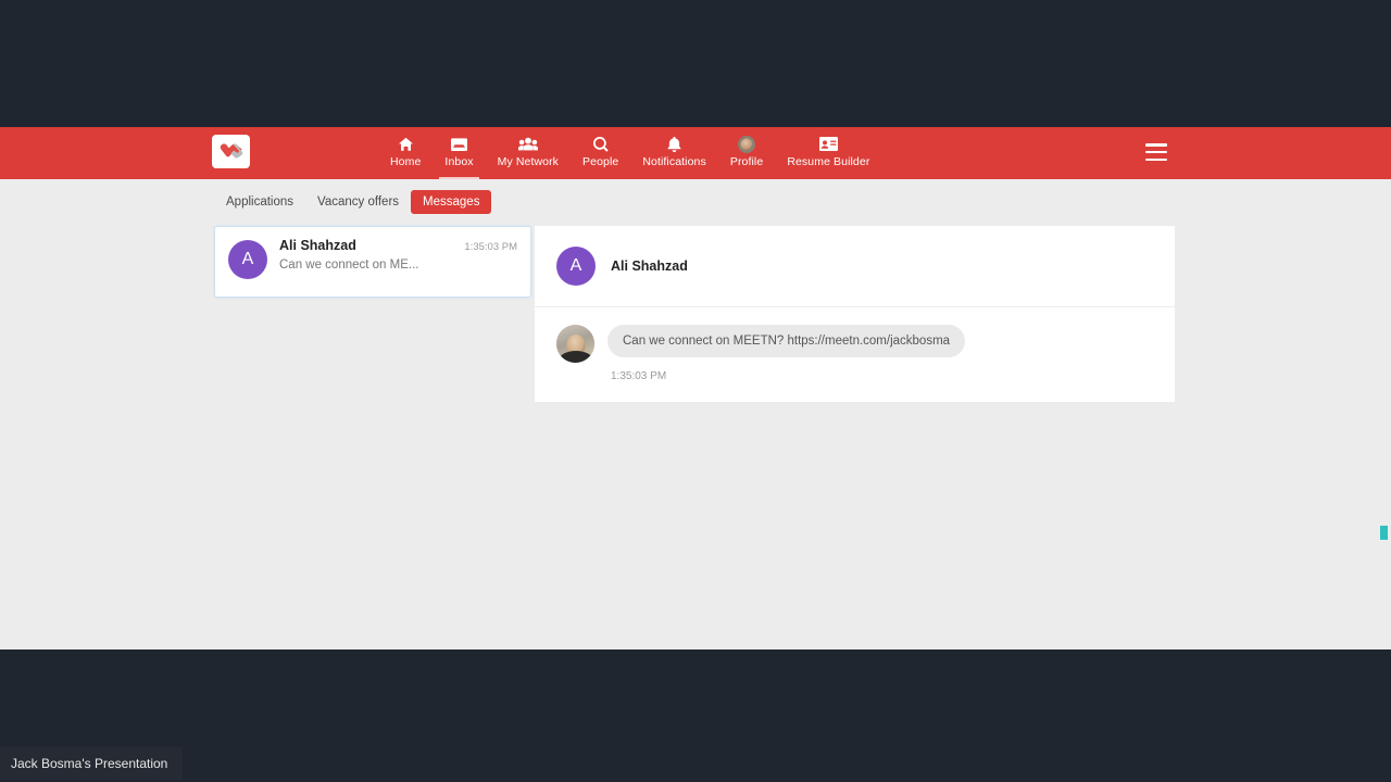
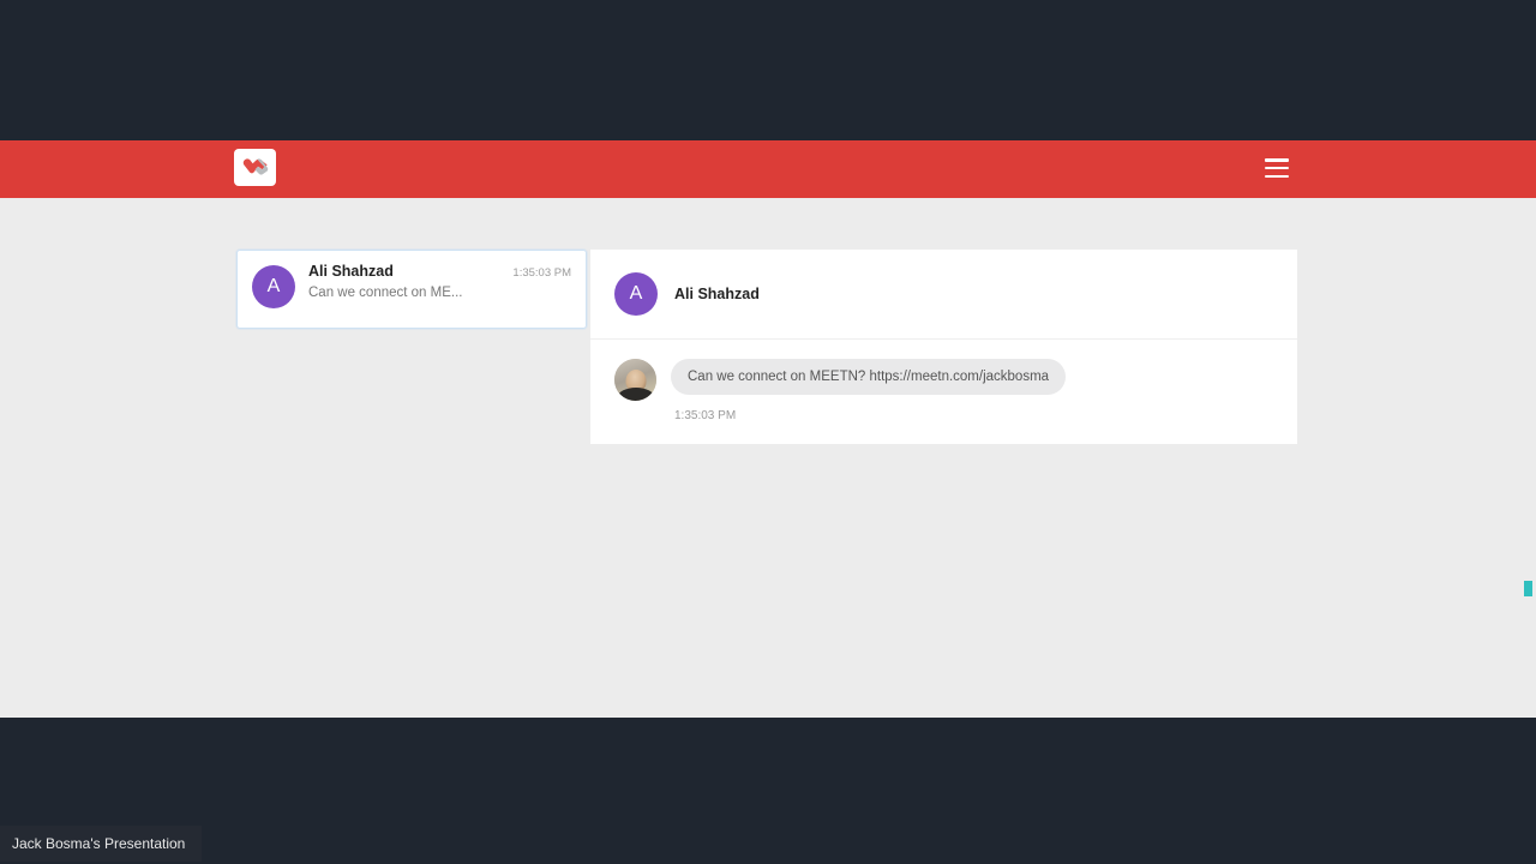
- Home
- Inbox
- My Network
- People
- Notifications
- Profile
- Resume Builder
- Applications
- Vacancy offers
- Messages
  A
  Ali Shahzad
  1:35:03 PM
  Can we connect on ME...
  A
  Ali Shahzad
  Can we connect on MEETN? https://meetn.com/jackbosma
  1:35:03 PM
  Jack Bosma's Presentation
